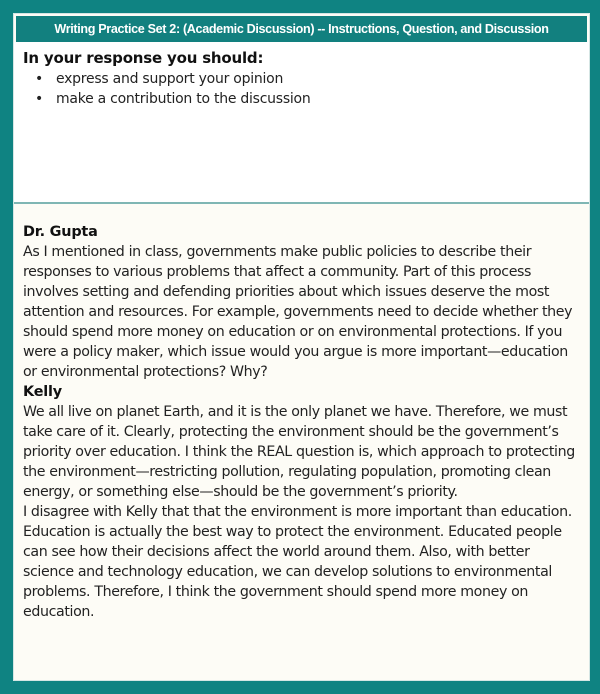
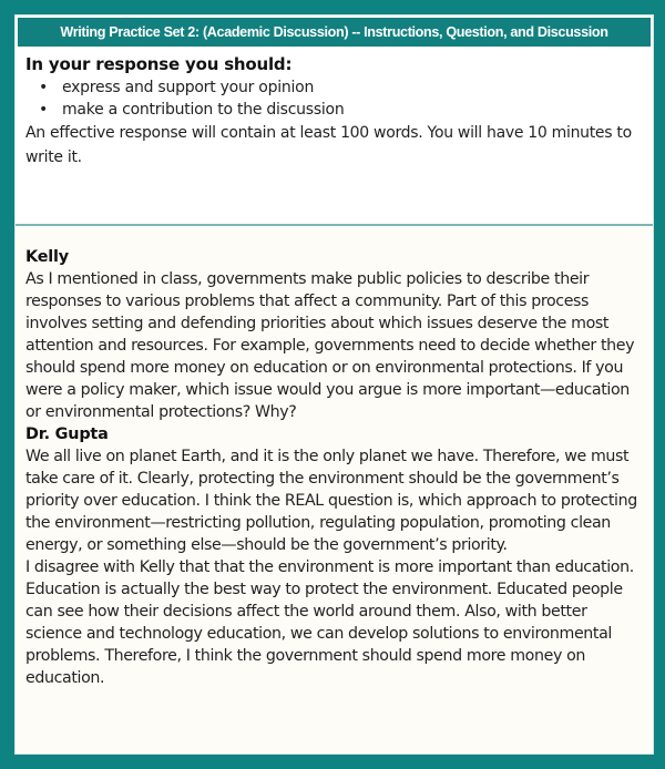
  Writing Practice Set 2: (Academic Discussion) -- Instructions, Question, and Discussion
  In your response you should:
  •
  express and support your opinion
  •
  make a contribution to the discussion
+ An effective response will contain at least 100 words. You will have 10 minutes to write it.
- Dr. Gupta
+ Kelly
  As I mentioned in class, governments make public policies to describe their responses to various problems that affect a community. Part of this process involves setting and defending priorities about which issues deserve the most attention and resources. For example, governments need to decide whether they should spend more money on education or on environmental protections. If you were a policy maker, which issue would you argue is more important—education or environmental protections? Why?
- Kelly
+ Dr. Gupta
  We all live on planet Earth, and it is the only planet we have. Therefore, we must take care of it. Clearly, protecting the environment should be the government’s priority over education. I think the REAL question is, which approach to protecting the environment—restricting pollution, regulating population, promoting clean energy, or something else—should be the government’s priority.
  I disagree with Kelly that that the environment is more important than education. Education is actually the best way to protect the environment. Educated people can see how their decisions affect the world around them. Also, with better science and technology education, we can develop solutions to environmental problems. Therefore, I think the government should spend more money on education.
